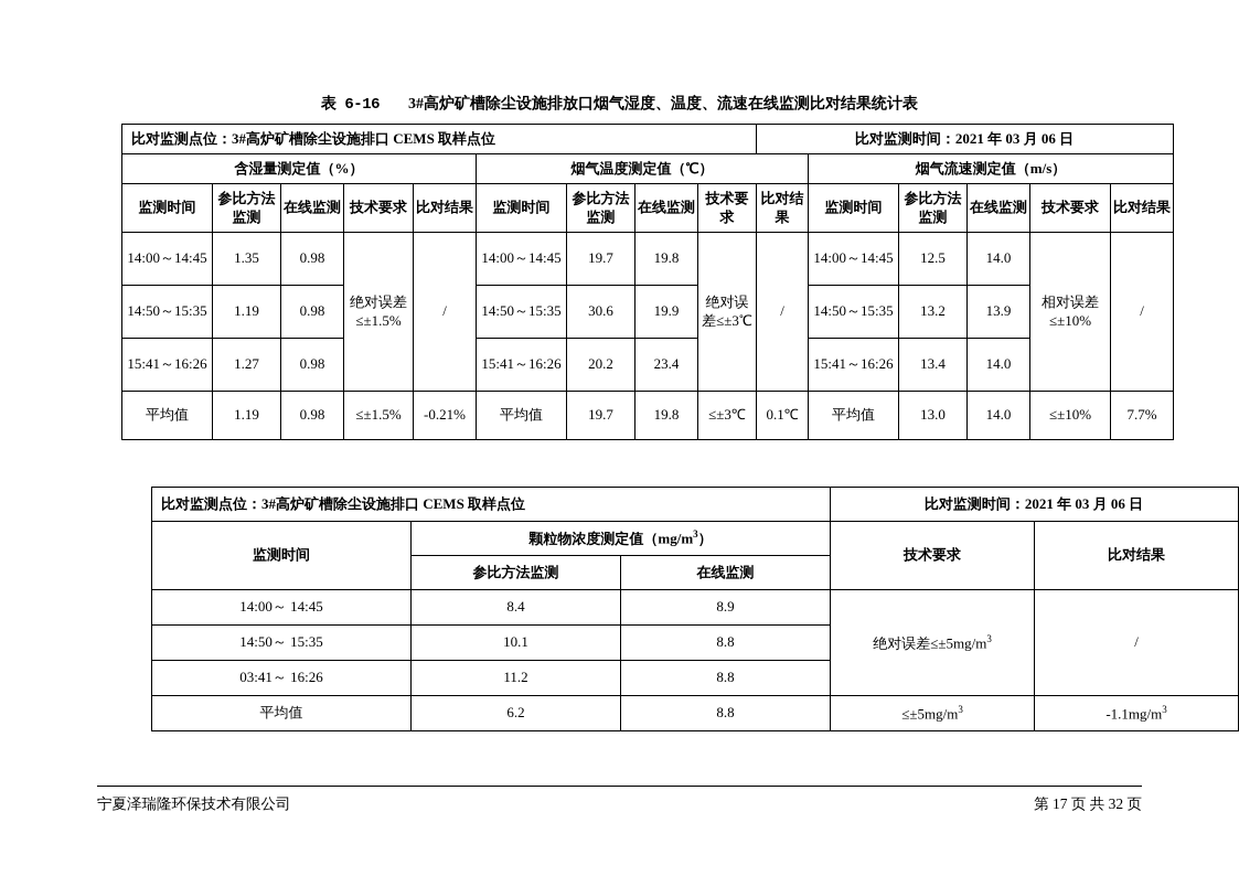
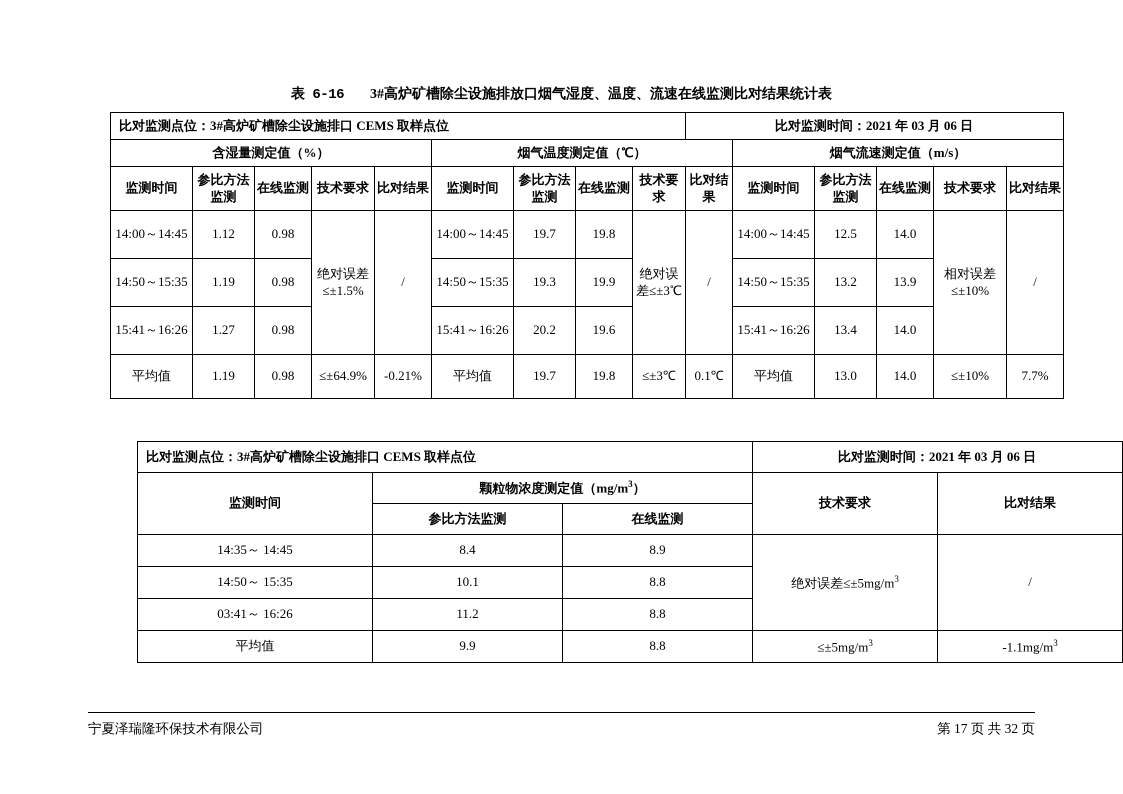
  表 6-16 3#高炉矿槽除尘设施排放口烟气湿度、温度、流速在线监测比对结果统计表
  比对监测点位：3#高炉矿槽除尘设施排口 CEMS 取样点位	比对监测时间：2021 年 03 月 06 日
  含湿量测定值（%）	烟气温度测定值（℃）	烟气流速测定值（m/s）
  监测时间	参比方法监测	在线监测	技术要求	比对结果	监测时间	参比方法监测	在线监测	技术要求	比对结果	监测时间	参比方法监测	在线监测	技术要求	比对结果
- 14:00～14:45	1.35	0.98	绝对误差≤±1.5%	/	14:00～14:45	19.7	19.8	绝对误差≤±3℃	/	14:00～14:45	12.5	14.0	相对误差≤±10%	/
+ 14:00～14:45	1.12	0.98	绝对误差≤±1.5%	/	14:00～14:45	19.7	19.8	绝对误差≤±3℃	/	14:00～14:45	12.5	14.0	相对误差≤±10%	/
- 14:50～15:35	1.19	0.98	14:50～15:35	30.6	19.9	14:50～15:35	13.2	13.9
+ 14:50～15:35	1.19	0.98	14:50～15:35	19.3	19.9	14:50～15:35	13.2	13.9
- 15:41～16:26	1.27	0.98	15:41～16:26	20.2	23.4	15:41～16:26	13.4	14.0
+ 15:41～16:26	1.27	0.98	15:41～16:26	20.2	19.6	15:41～16:26	13.4	14.0
- 平均值	1.19	0.98	≤±1.5%	-0.21%	平均值	19.7	19.8	≤±3℃	0.1℃	平均值	13.0	14.0	≤±10%	7.7%
+ 平均值	1.19	0.98	≤±64.9%	-0.21%	平均值	19.7	19.8	≤±3℃	0.1℃	平均值	13.0	14.0	≤±10%	7.7%
  比对监测点位：3#高炉矿槽除尘设施排口 CEMS 取样点位	比对监测时间：2021 年 03 月 06 日
  监测时间	颗粒物浓度测定值（mg/m3）	技术要求	比对结果
  参比方法监测	在线监测
- 14:00～ 14:45	8.4	8.9	绝对误差≤±5mg/m3	/
+ 14:35～ 14:45	8.4	8.9	绝对误差≤±5mg/m3	/
  14:50～ 15:35	10.1	8.8
  03:41～ 16:26	11.2	8.8
- 平均值	6.2	8.8	≤±5mg/m3	-1.1mg/m3
+ 平均值	9.9	8.8	≤±5mg/m3	-1.1mg/m3
  宁夏泽瑞隆环保技术有限公司
  第 17 页 共 32 页
